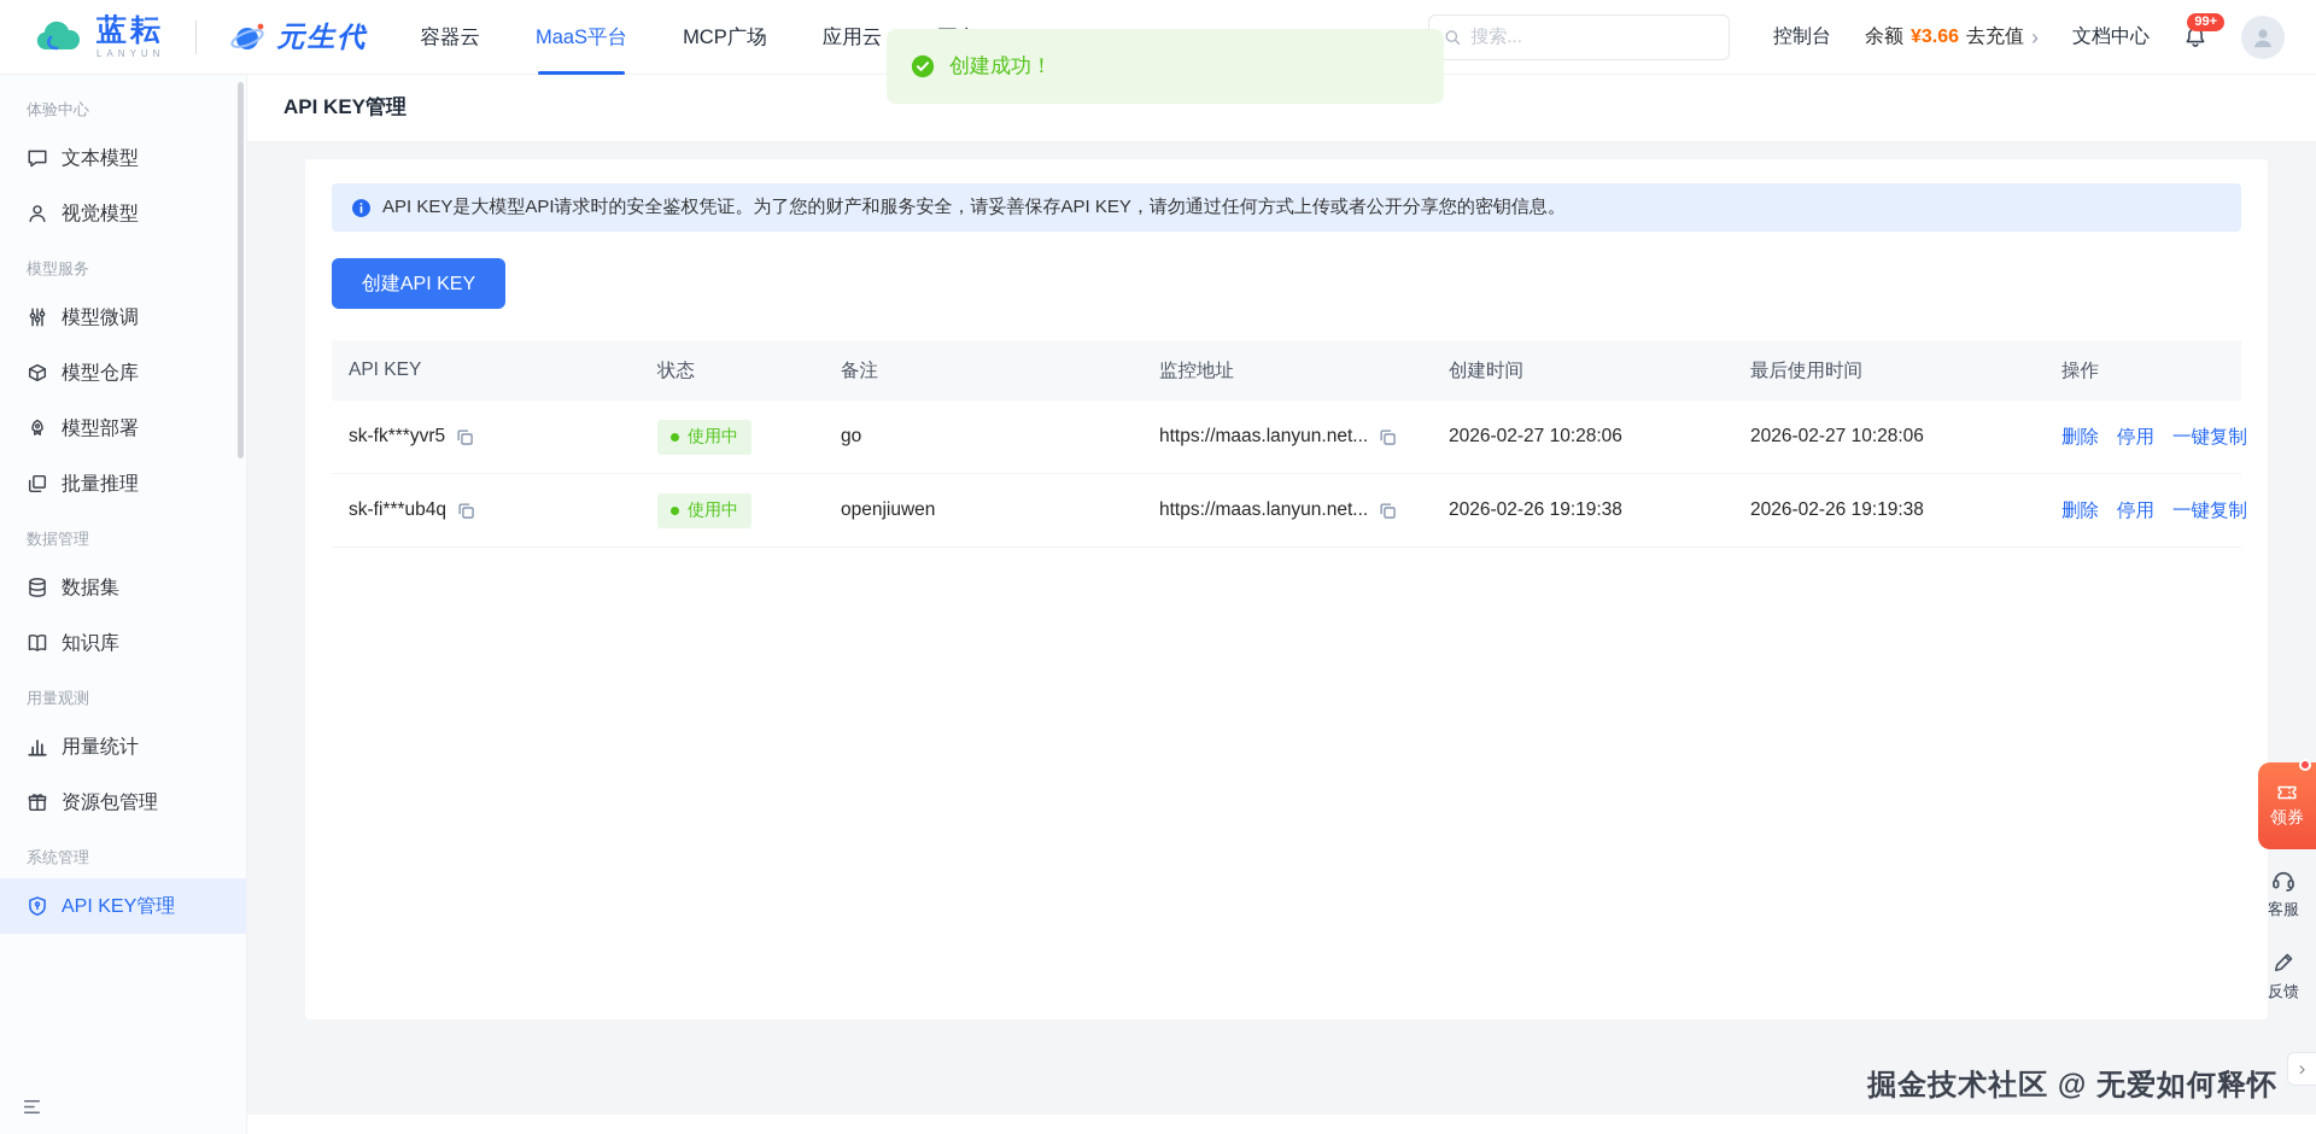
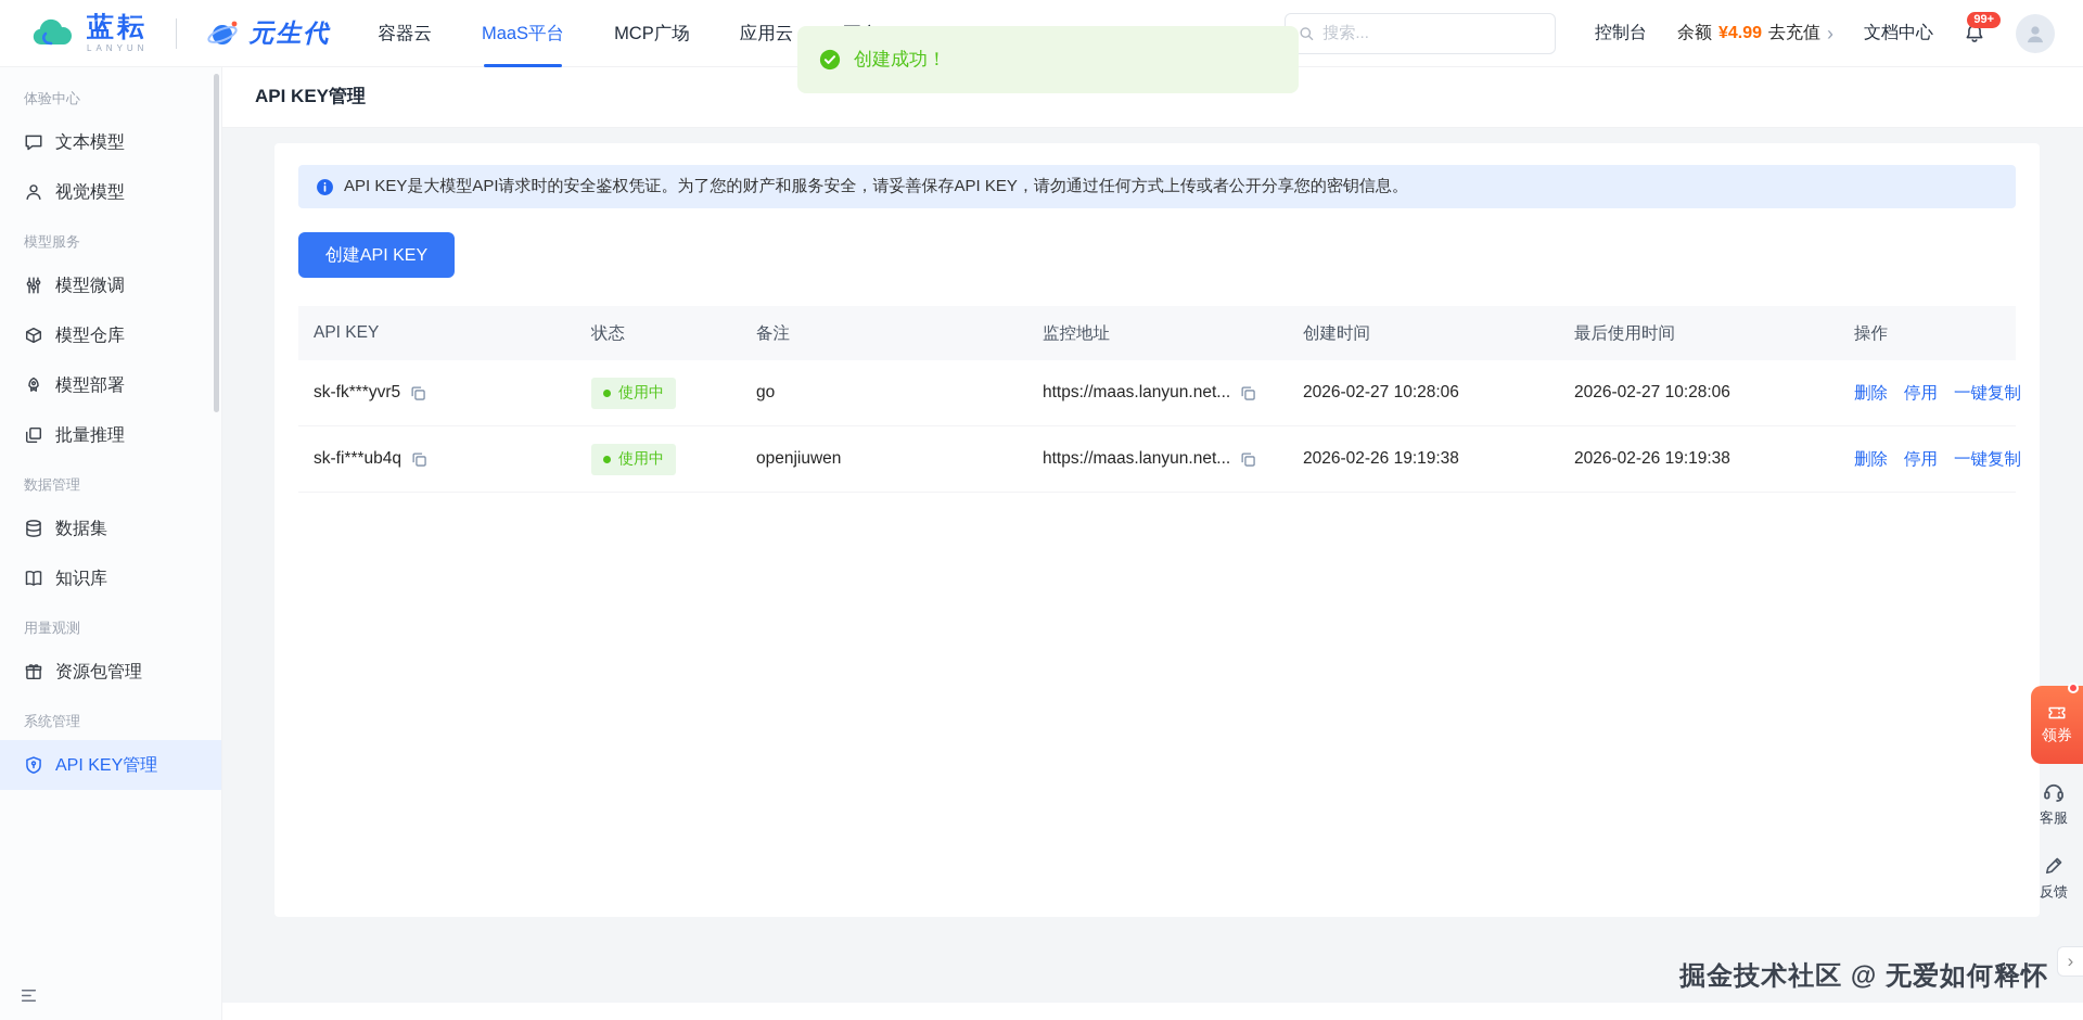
  蓝耘
  LANYUN
  元生代
  容器云
  MaaS平台
  MCP广场
  应用云
  搜索...
  控制台
  余额
- ¥3.66
+ ¥4.99
  去充值
  ›
  文档中心
  99+
  创建成功！
  体验中心
  文本模型
  视觉模型
  模型服务
  模型微调
  模型仓库
  模型部署
  批量推理
  数据管理
  数据集
  知识库
  用量观测
- 用量统计
  资源包管理
  系统管理
  API KEY管理
  API KEY管理
  API KEY是大模型API请求时的安全鉴权凭证。为了您的财产和服务安全，请妥善保存API KEY，请勿通过任何方式上传或者公开分享您的密钥信息。
  创建API KEY
  API KEY
  状态
  备注
  监控地址
  创建时间
  最后使用时间
  操作
  sk-fk***yvr5
  使用中
  go
  https://maas.lanyun.net...
  2026-02-27 10:28:06
  2026-02-27 10:28:06
  删除
  停用
  一键复制
  sk-fi***ub4q
  使用中
  openjiuwen
  https://maas.lanyun.net...
  2026-02-26 19:19:38
  2026-02-26 19:19:38
  删除
  停用
  一键复制
  掘金技术社区 @ 无爱如何释怀
  领券
  客服
  反馈
  ›
